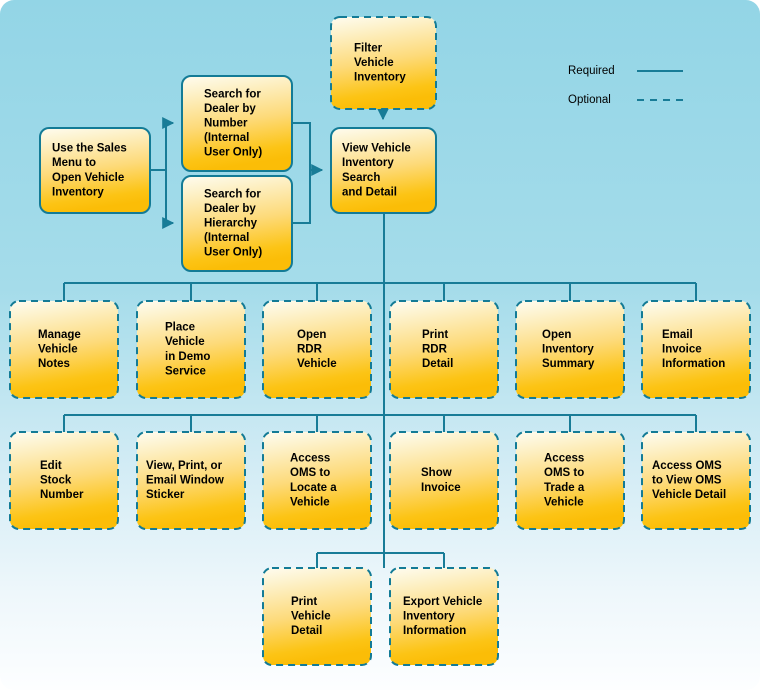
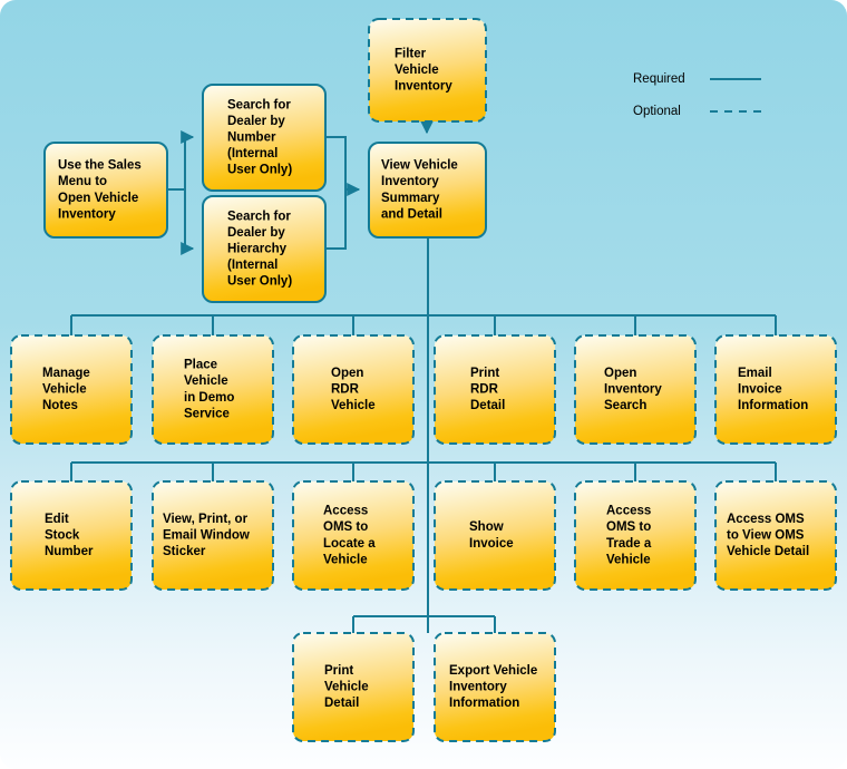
  Use the Sales Menu to Open Vehicle Inventory
  Search for Dealer by Number (Internal User Only)
  Search for Dealer by Hierarchy (Internal User Only)
  Filter Vehicle Inventory
- View Vehicle Inventory Search and Detail
+ View Vehicle Inventory Summary and Detail
  Manage Vehicle Notes
  Place Vehicle in Demo Service
  Open RDR Vehicle
  Print RDR Detail
- Open Inventory Summary
+ Open Inventory Search
  Email Invoice Information
  Edit Stock Number
  View, Print, or Email Window Sticker
  Access OMS to Locate a Vehicle
  Show Invoice
  Access OMS to Trade a Vehicle
  Access OMS to View OMS Vehicle Detail
  Print Vehicle Detail
  Export Vehicle Inventory Information
  Required
  Optional
